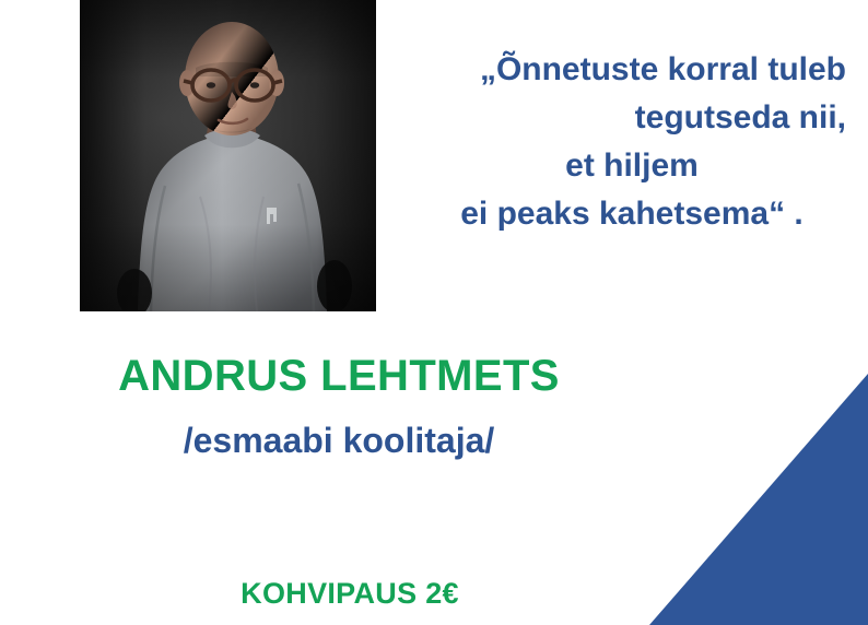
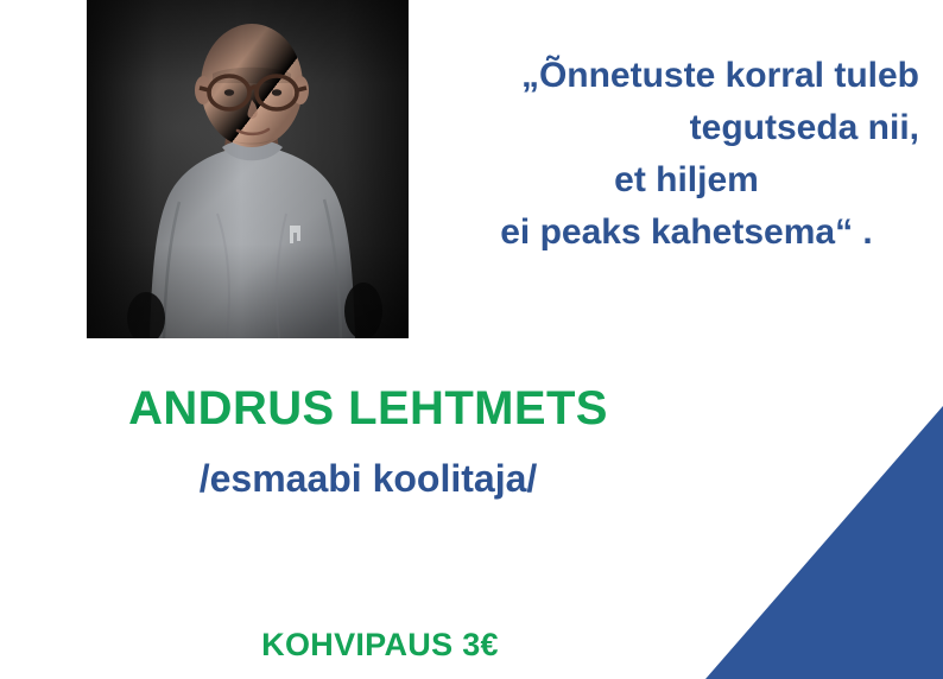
  „Õnnetuste korral tuleb
  tegutseda nii,
  et hiljem
  ei peaks kahetsema“ .
  ANDRUS LEHTMETS
  /esmaabi koolitaja/
- KOHVIPAUS 2€
+ KOHVIPAUS 3€
